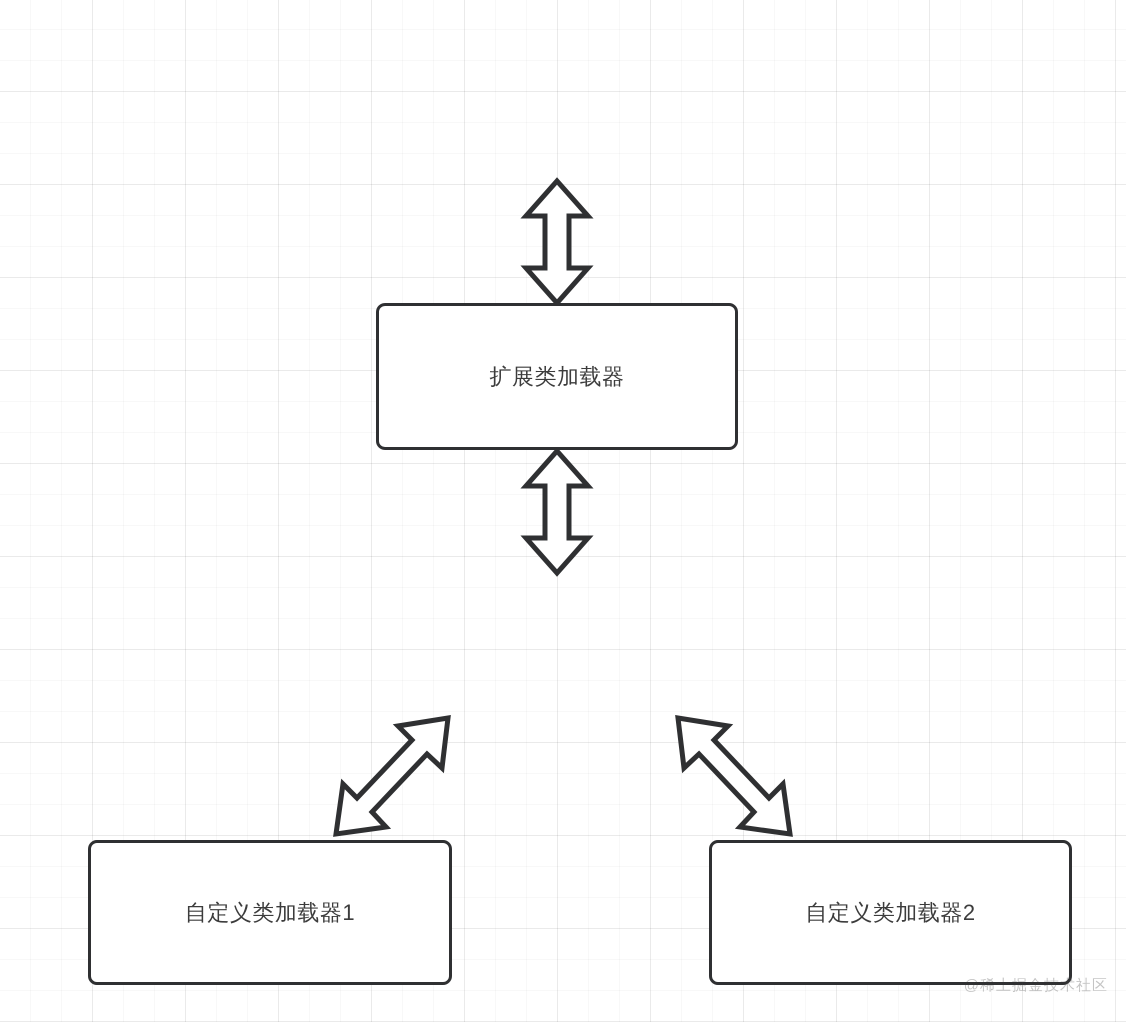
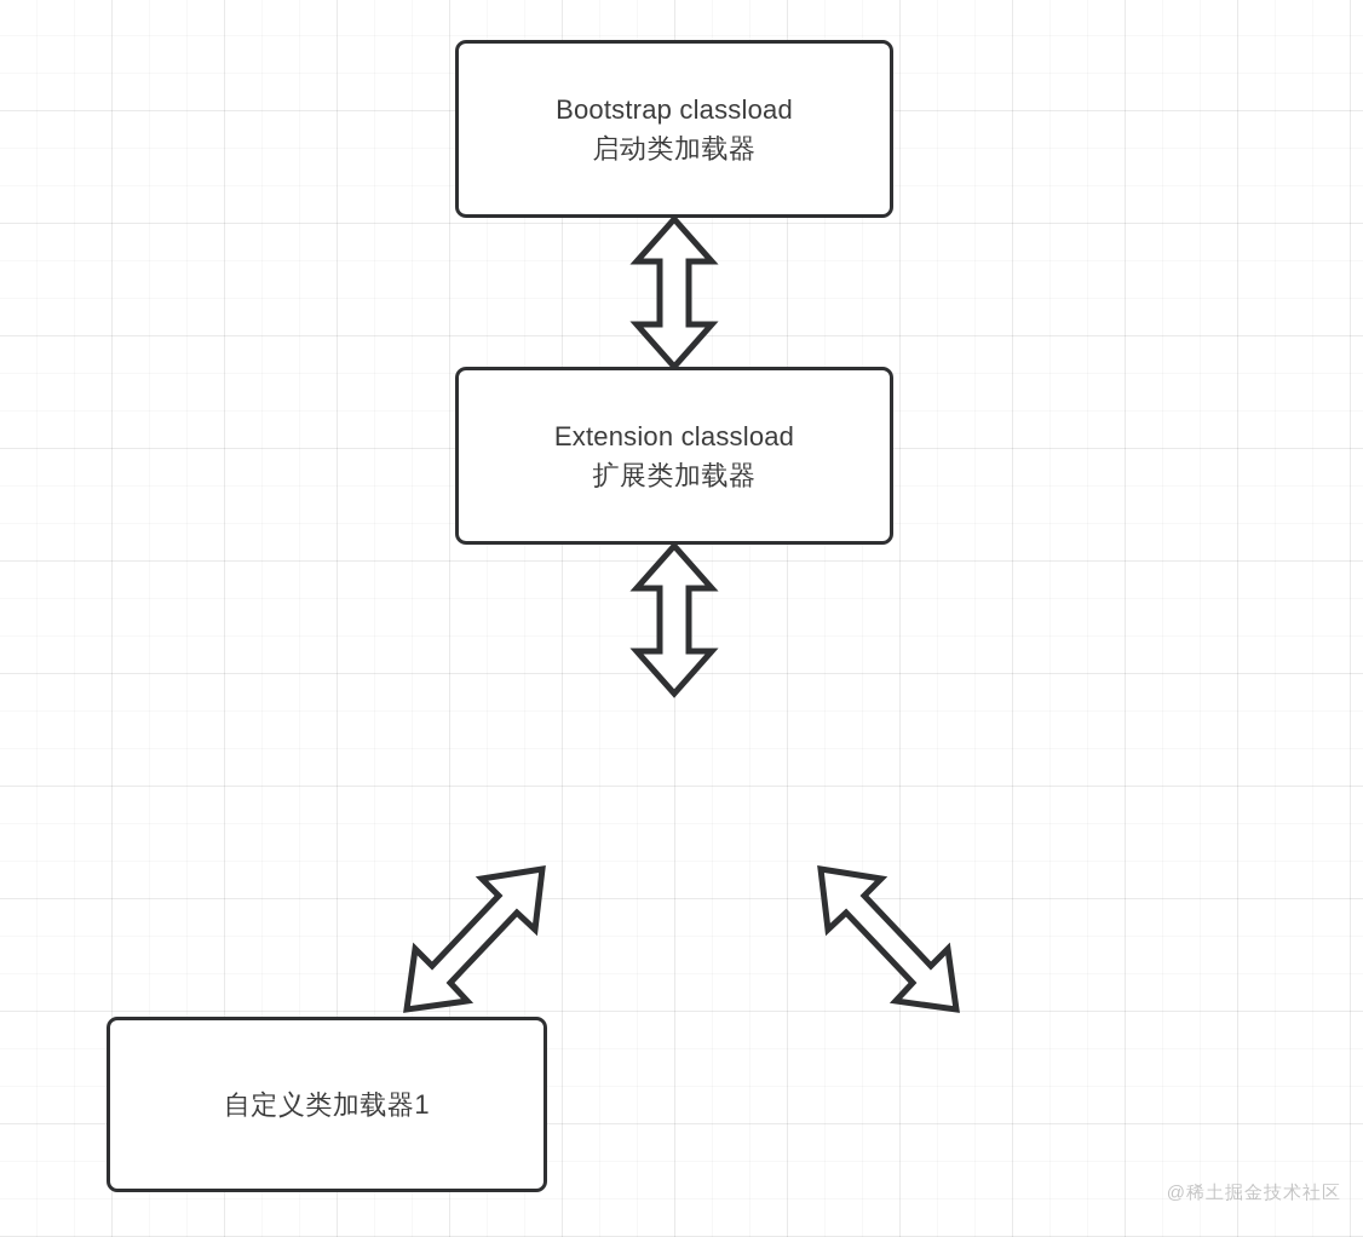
+ Bootstrap classload
+ 启动类加载器
+ Extension classload
  扩展类加载器
  自定义类加载器1
- 自定义类加载器2
  @稀土掘金技术社区
